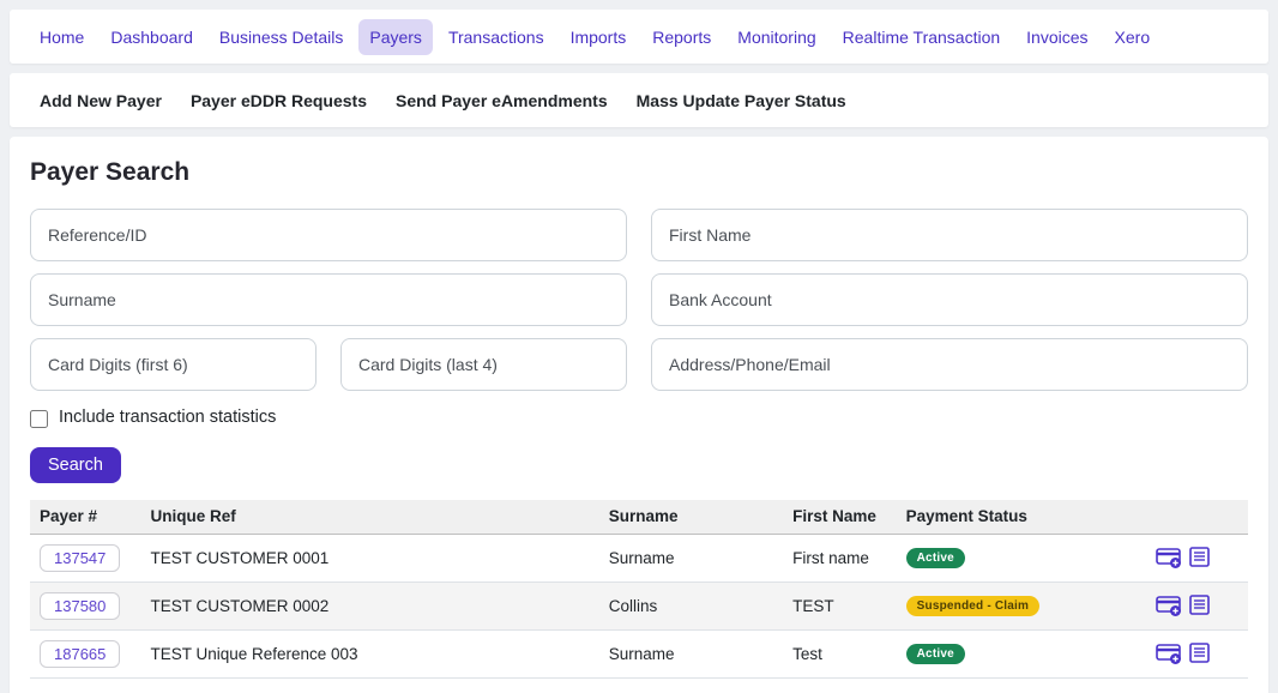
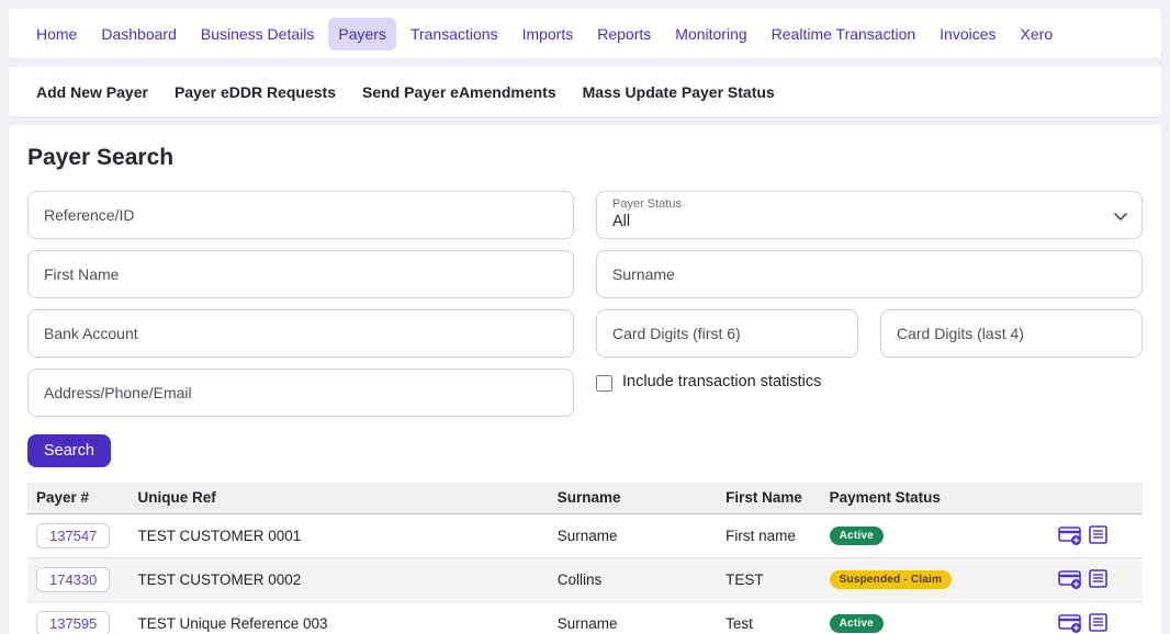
  Home
  Dashboard
  Business Details
  Payers
  Transactions
  Imports
  Reports
  Monitoring
  Realtime Transaction
  Invoices
  Xero
  Add New Payer
  Payer eDDR Requests
  Send Payer eAmendments
  Mass Update Payer Status
  Payer Search
  Reference/ID
+ Payer Status
+ All
  First Name
  Surname
  Bank Account
  Card Digits (first 6)
  Card Digits (last 4)
  Address/Phone/Email
  Include transaction statistics
  Search
  Payer #	Unique Ref	Surname	First Name	Payment Status
  137547	TEST CUSTOMER 0001	Surname	First name	Active
- 137580	TEST CUSTOMER 0002	Collins	TEST	Suspended - Claim
+ 174330	TEST CUSTOMER 0002	Collins	TEST	Suspended - Claim
- 187665	TEST Unique Reference 003	Surname	Test	Active
+ 137595	TEST Unique Reference 003	Surname	Test	Active
